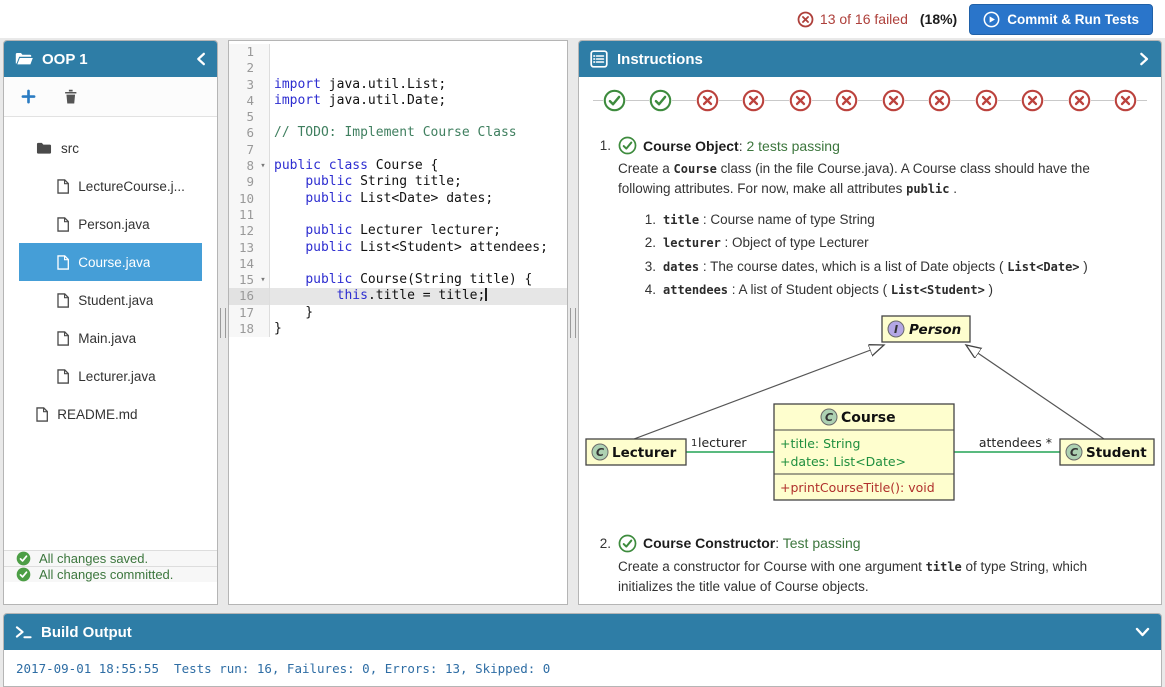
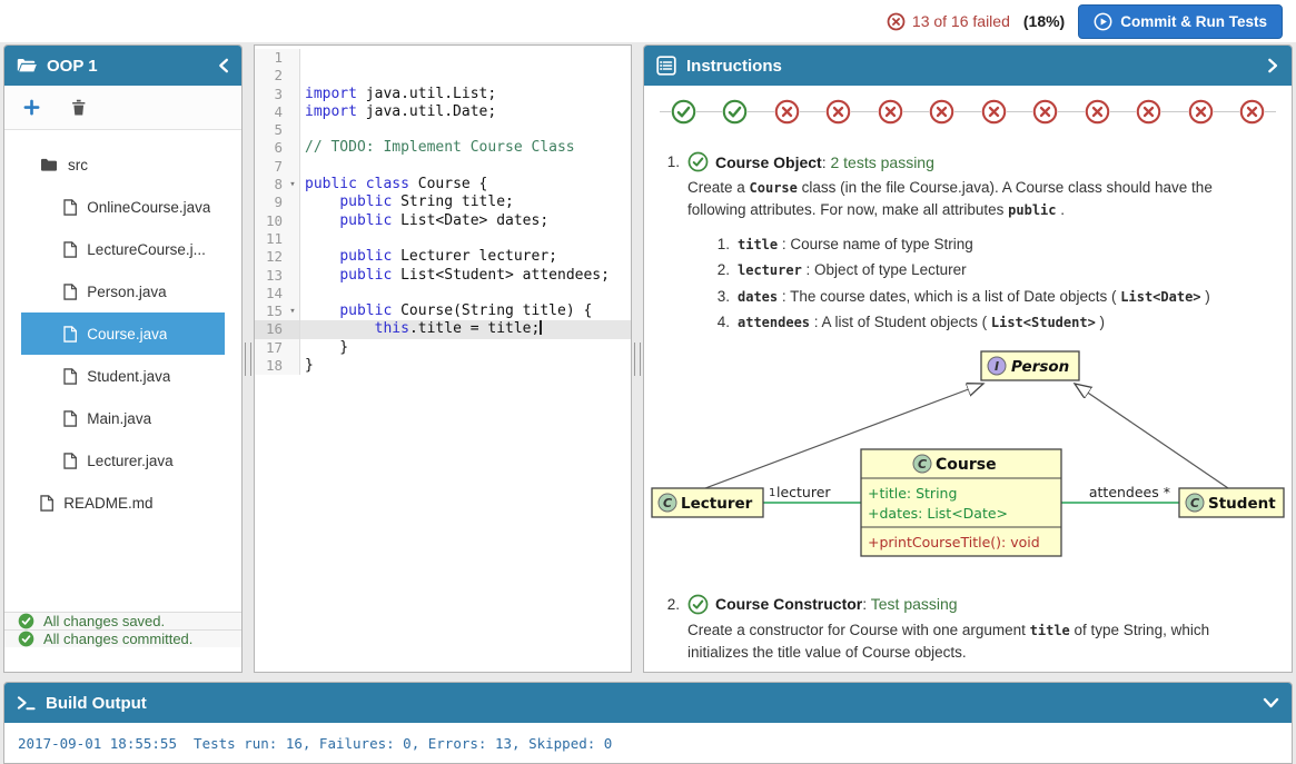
  13 of 16 failed
  (18%)
  Commit & Run Tests
  OOP 1
  src
+ OnlineCourse.java
  LectureCourse.j...
  Person.java
  Course.java
  Student.java
  Main.java
  Lecturer.java
  README.md
  All changes saved.
  All changes committed.
  1
  2
  3
  import java.util.List;
  4
  import java.util.Date;
  5
  6
  // TODO: Implement Course Class
  7
  8
  ▾
  public class Course {
  9
  public String title;
  10
  public List<Date> dates;
  11
  12
  public Lecturer lecturer;
  13
  public List<Student> attendees;
  14
  15
  ▾
  public Course(String title) {
  16
  this.title = title;
  17
  }
  18
  }
  Instructions
  1.
  Course Object: 2 tests passing
  Create a Course class (in the file Course.java). A Course class should have the following attributes. For now, make all attributes public .
  1.
  title : Course name of type String
  2.
  lecturer : Object of type Lecturer
  3.
  dates : The course dates, which is a list of Date objects ( List<Date> )
  4.
  attendees : A list of Student objects ( List<Student> )
  1
  lecturer
  attendees *
  I
  Person
  C
  Lecturer
  C
  Student
  C
  Course
  +title: String
  +dates: List<Date>
  +printCourseTitle(): void
  2.
  Course Constructor: Test passing
  Create a constructor for Course with one argument title of type String, which initializes the title value of Course objects.
  Build Output
  2017-09-01 18:55:55 Tests run: 16, Failures: 0, Errors: 13, Skipped: 0
